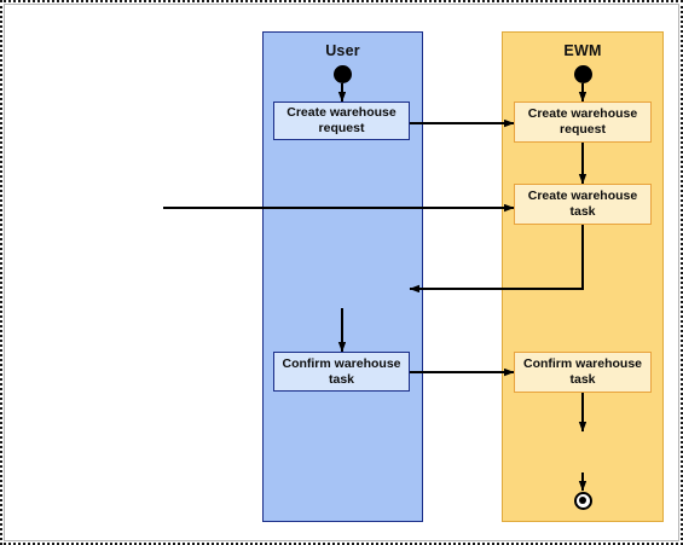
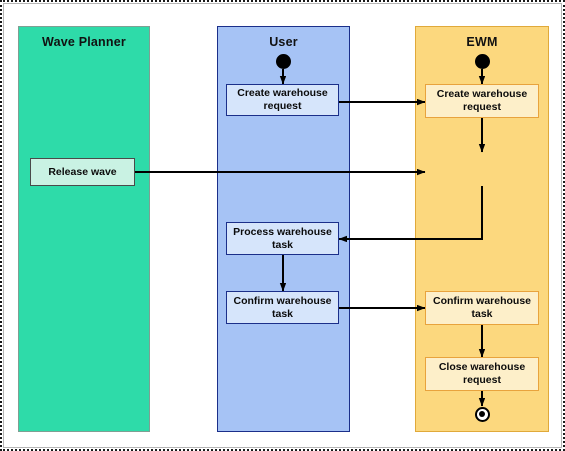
+ Wave Planner
  User
  EWM
+ Release wave
  Create warehouse request
+ Process warehouse task
  Confirm warehouse task
  Create warehouse request
- Create warehouse task
  Confirm warehouse task
+ Close warehouse request
